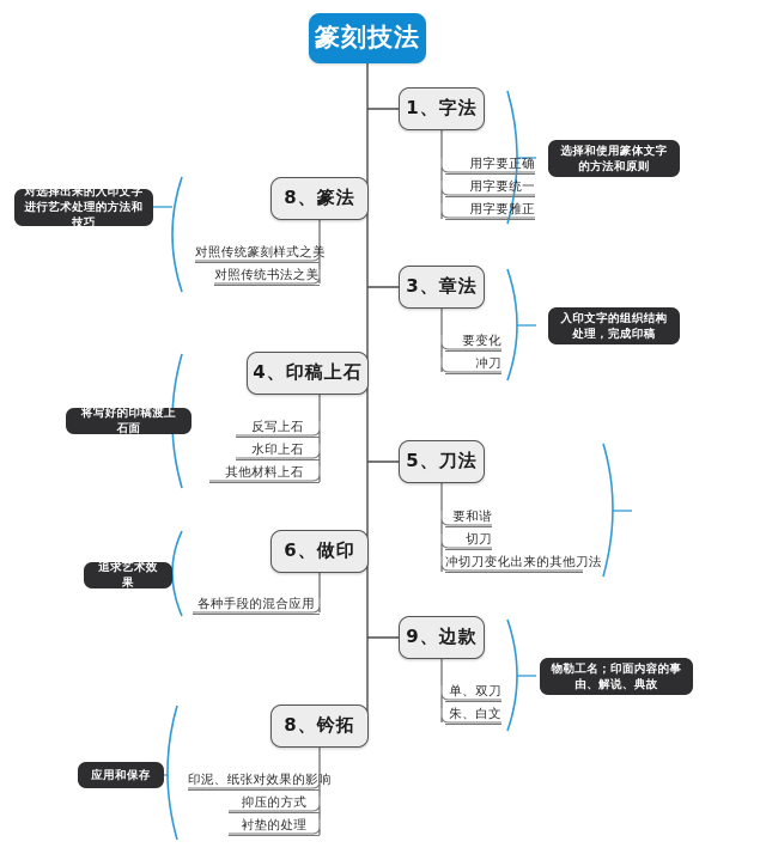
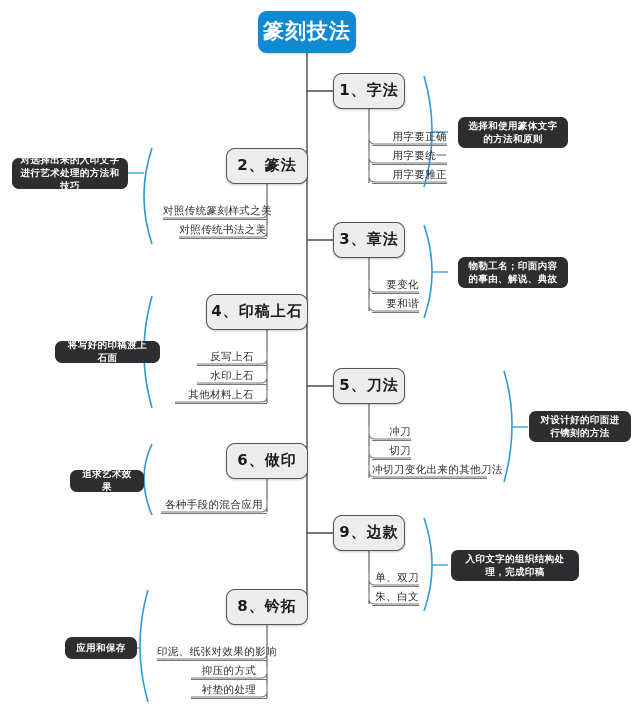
  篆刻技法
  1、字法
  用字要正确
  用字要统一
  用字要雅正
  选择和使用篆体文字的方法和原则
- 8、篆法
+ 2、篆法
  对照传统篆刻样式之美
  对照传统书法之美
  对选择出来的入印文字进行艺术处理的方法和技巧
  3、章法
  要变化
- 冲刀
+ 要和谐
- 入印文字的组织结构处理，完成印稿
+ 物勒工名；印面内容的事由、解说、典故
  4、印稿上石
  反写上石
  水印上石
  其他材料上石
  将写好的印稿渡上石面
  5、刀法
- 要和谐
+ 冲刀
  切刀
  冲切刀变化出来的其他刀法
+ 对设计好的印面进行镌刻的方法
  6、做印
  各种手段的混合应用
  追求艺术效果
  9、边款
  单、双刀
  朱、白文
- 物勒工名；印面内容的事由、解说、典故
+ 入印文字的组织结构处理，完成印稿
  8、钤拓
  印泥、纸张对效果的影响
  抑压的方式
  衬垫的处理
  应用和保存
